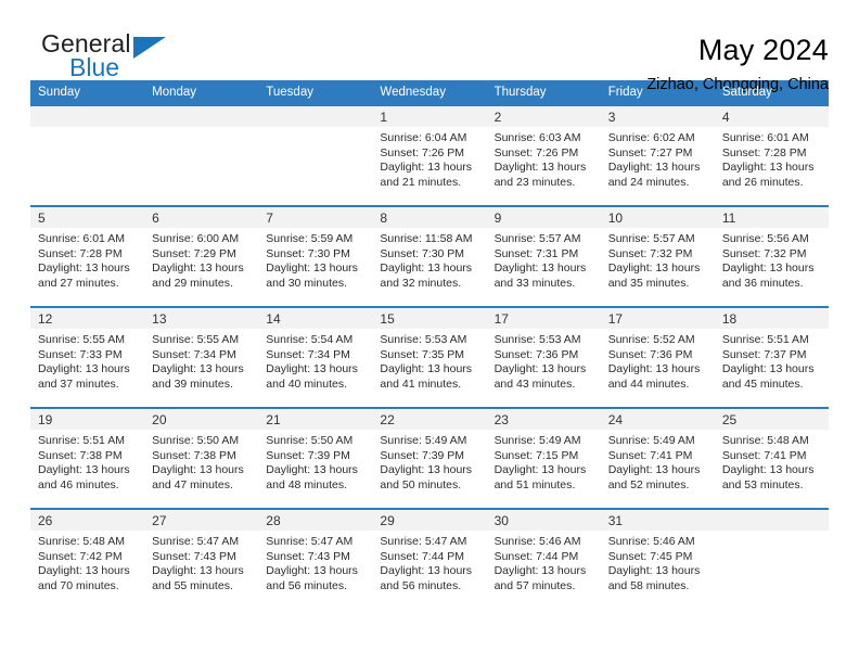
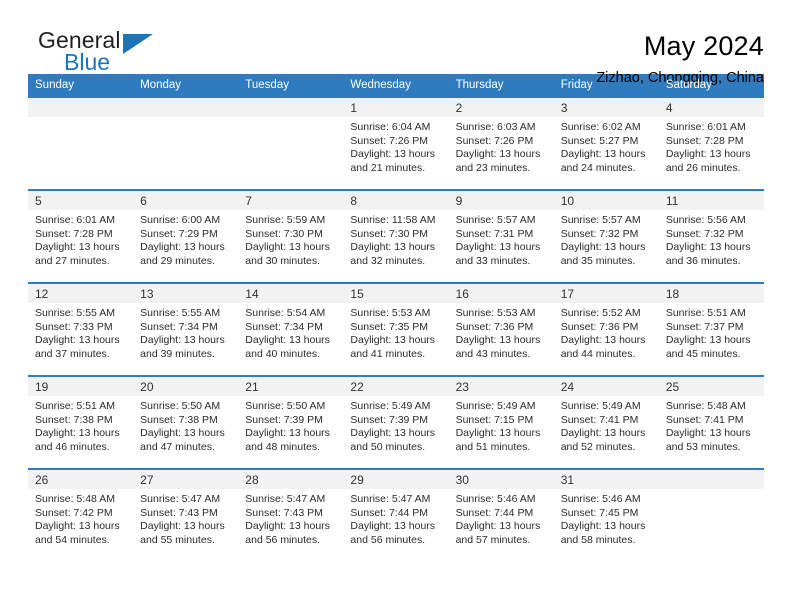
  General
  Blue
  May 2024
  Zizhao, Chongqing, China
  Sunday	Monday	Tuesday	Wednesday	Thursday	Friday	Saturday
- 			1Sunrise: 6:04 AMSunset: 7:26 PMDaylight: 13 hoursand 21 minutes.	2Sunrise: 6:03 AMSunset: 7:26 PMDaylight: 13 hoursand 23 minutes.	3Sunrise: 6:02 AMSunset: 7:27 PMDaylight: 13 hoursand 24 minutes.	4Sunrise: 6:01 AMSunset: 7:28 PMDaylight: 13 hoursand 26 minutes.
+ 			1Sunrise: 6:04 AMSunset: 7:26 PMDaylight: 13 hoursand 21 minutes.	2Sunrise: 6:03 AMSunset: 7:26 PMDaylight: 13 hoursand 23 minutes.	3Sunrise: 6:02 AMSunset: 5:27 PMDaylight: 13 hoursand 24 minutes.	4Sunrise: 6:01 AMSunset: 7:28 PMDaylight: 13 hoursand 26 minutes.
  5Sunrise: 6:01 AMSunset: 7:28 PMDaylight: 13 hoursand 27 minutes.	6Sunrise: 6:00 AMSunset: 7:29 PMDaylight: 13 hoursand 29 minutes.	7Sunrise: 5:59 AMSunset: 7:30 PMDaylight: 13 hoursand 30 minutes.	8Sunrise: 11:58 AMSunset: 7:30 PMDaylight: 13 hoursand 32 minutes.	9Sunrise: 5:57 AMSunset: 7:31 PMDaylight: 13 hoursand 33 minutes.	10Sunrise: 5:57 AMSunset: 7:32 PMDaylight: 13 hoursand 35 minutes.	11Sunrise: 5:56 AMSunset: 7:32 PMDaylight: 13 hoursand 36 minutes.
- 12Sunrise: 5:55 AMSunset: 7:33 PMDaylight: 13 hoursand 37 minutes.	13Sunrise: 5:55 AMSunset: 7:34 PMDaylight: 13 hoursand 39 minutes.	14Sunrise: 5:54 AMSunset: 7:34 PMDaylight: 13 hoursand 40 minutes.	15Sunrise: 5:53 AMSunset: 7:35 PMDaylight: 13 hoursand 41 minutes.	17Sunrise: 5:53 AMSunset: 7:36 PMDaylight: 13 hoursand 43 minutes.	17Sunrise: 5:52 AMSunset: 7:36 PMDaylight: 13 hoursand 44 minutes.	18Sunrise: 5:51 AMSunset: 7:37 PMDaylight: 13 hoursand 45 minutes.
+ 12Sunrise: 5:55 AMSunset: 7:33 PMDaylight: 13 hoursand 37 minutes.	13Sunrise: 5:55 AMSunset: 7:34 PMDaylight: 13 hoursand 39 minutes.	14Sunrise: 5:54 AMSunset: 7:34 PMDaylight: 13 hoursand 40 minutes.	15Sunrise: 5:53 AMSunset: 7:35 PMDaylight: 13 hoursand 41 minutes.	16Sunrise: 5:53 AMSunset: 7:36 PMDaylight: 13 hoursand 43 minutes.	17Sunrise: 5:52 AMSunset: 7:36 PMDaylight: 13 hoursand 44 minutes.	18Sunrise: 5:51 AMSunset: 7:37 PMDaylight: 13 hoursand 45 minutes.
  19Sunrise: 5:51 AMSunset: 7:38 PMDaylight: 13 hoursand 46 minutes.	20Sunrise: 5:50 AMSunset: 7:38 PMDaylight: 13 hoursand 47 minutes.	21Sunrise: 5:50 AMSunset: 7:39 PMDaylight: 13 hoursand 48 minutes.	22Sunrise: 5:49 AMSunset: 7:39 PMDaylight: 13 hoursand 50 minutes.	23Sunrise: 5:49 AMSunset: 7:15 PMDaylight: 13 hoursand 51 minutes.	24Sunrise: 5:49 AMSunset: 7:41 PMDaylight: 13 hoursand 52 minutes.	25Sunrise: 5:48 AMSunset: 7:41 PMDaylight: 13 hoursand 53 minutes.
- 26Sunrise: 5:48 AMSunset: 7:42 PMDaylight: 13 hoursand 70 minutes.	27Sunrise: 5:47 AMSunset: 7:43 PMDaylight: 13 hoursand 55 minutes.	28Sunrise: 5:47 AMSunset: 7:43 PMDaylight: 13 hoursand 56 minutes.	29Sunrise: 5:47 AMSunset: 7:44 PMDaylight: 13 hoursand 56 minutes.	30Sunrise: 5:46 AMSunset: 7:44 PMDaylight: 13 hoursand 57 minutes.	31Sunrise: 5:46 AMSunset: 7:45 PMDaylight: 13 hoursand 58 minutes.
+ 26Sunrise: 5:48 AMSunset: 7:42 PMDaylight: 13 hoursand 54 minutes.	27Sunrise: 5:47 AMSunset: 7:43 PMDaylight: 13 hoursand 55 minutes.	28Sunrise: 5:47 AMSunset: 7:43 PMDaylight: 13 hoursand 56 minutes.	29Sunrise: 5:47 AMSunset: 7:44 PMDaylight: 13 hoursand 56 minutes.	30Sunrise: 5:46 AMSunset: 7:44 PMDaylight: 13 hoursand 57 minutes.	31Sunrise: 5:46 AMSunset: 7:45 PMDaylight: 13 hoursand 58 minutes.
